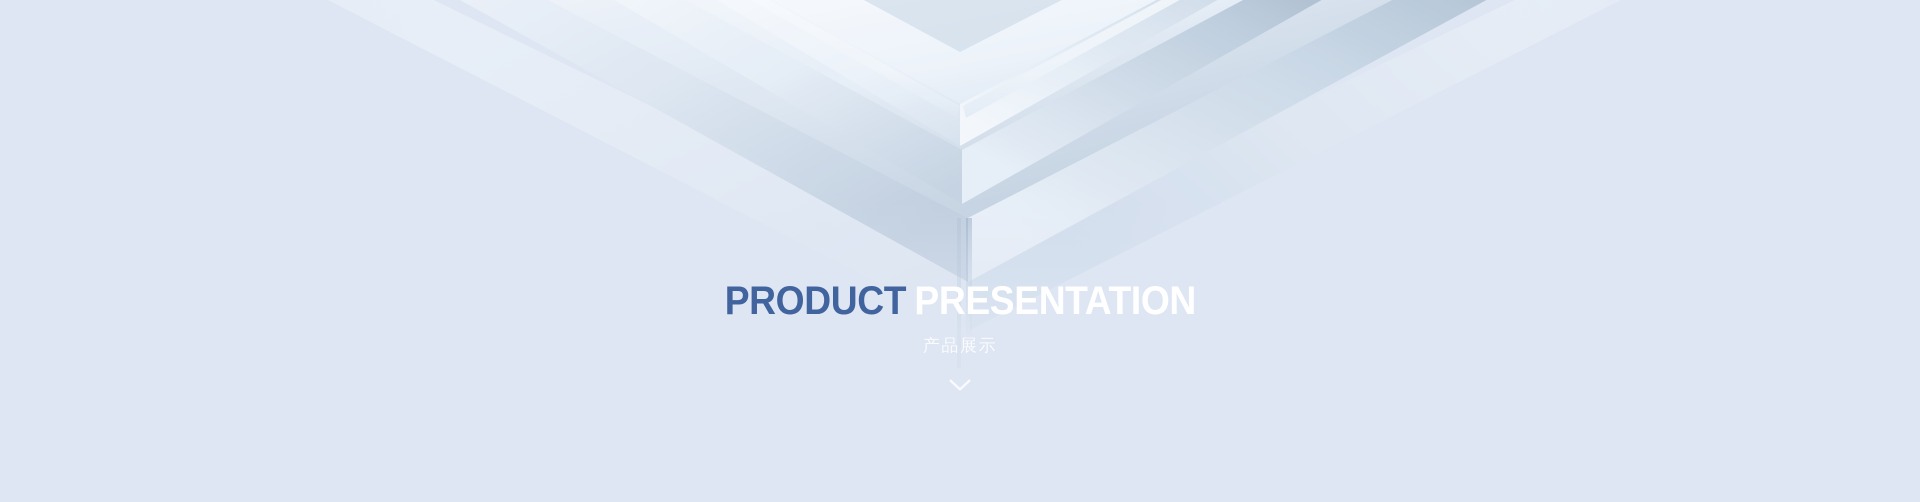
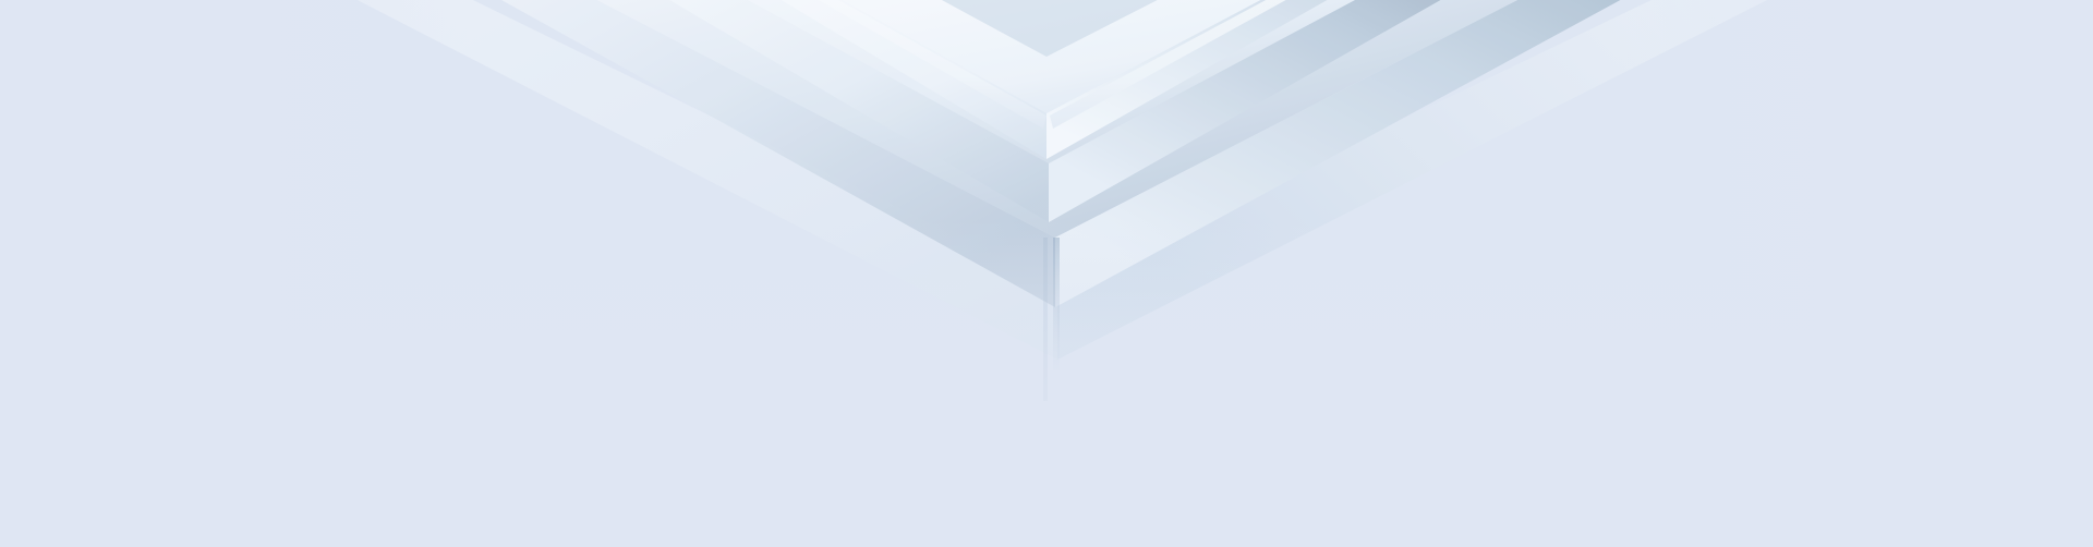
- PRODUCT PRESENTATION
- 产品展示
